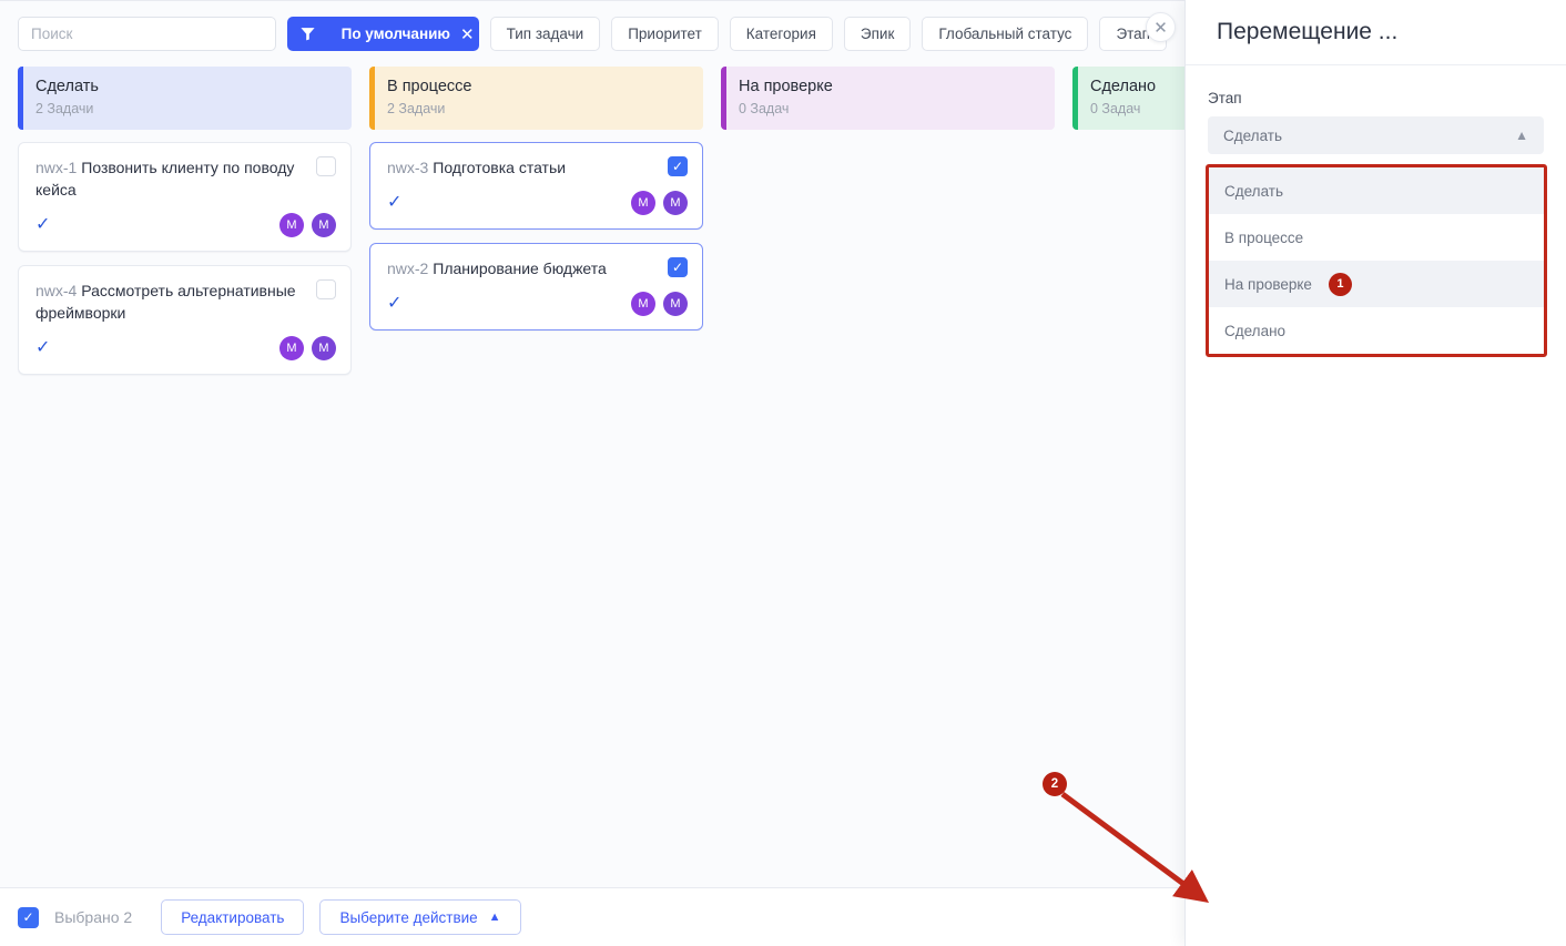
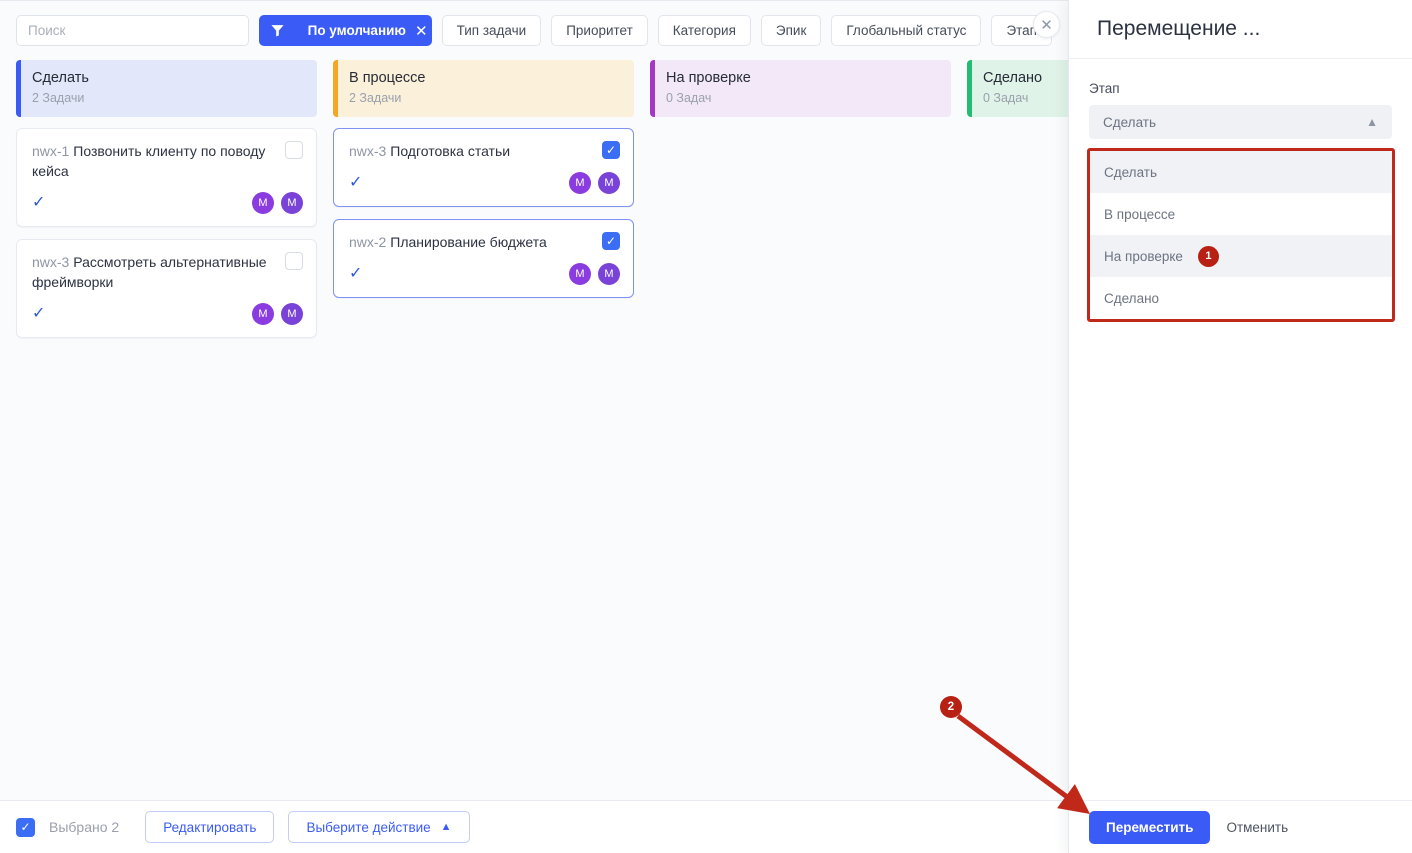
  Поиск
  По умолчанию
  ✕
  Тип задачи
  Приоритет
  Категория
  Эпик
  Глобальный статус
  Этап
  Сделать
  2 Задачи
  nwx-1 Позвонить клиенту по поводу кейса
  ✓
  M
  M
- nwx-4 Рассмотреть альтернативные фреймворки
+ nwx-3 Рассмотреть альтернативные фреймворки
  ✓
  M
  M
  В процессе
  2 Задачи
  ✓
  nwx-3 Подготовка статьи
  ✓
  M
  M
  ✓
  nwx-2 Планирование бюджета
  ✓
  M
  M
  На проверке
  0 Задач
  Сделано
  0 Задач
  ✓
  Выбрано 2
  Редактировать
  Выберите действие
  ▲
  2
  ✕
  Перемещение ...
  Этап
  Сделать
  ▲
  Сделать
  В процессе
  На проверке
  1
  Сделано
+ Переместить
+ Отменить
